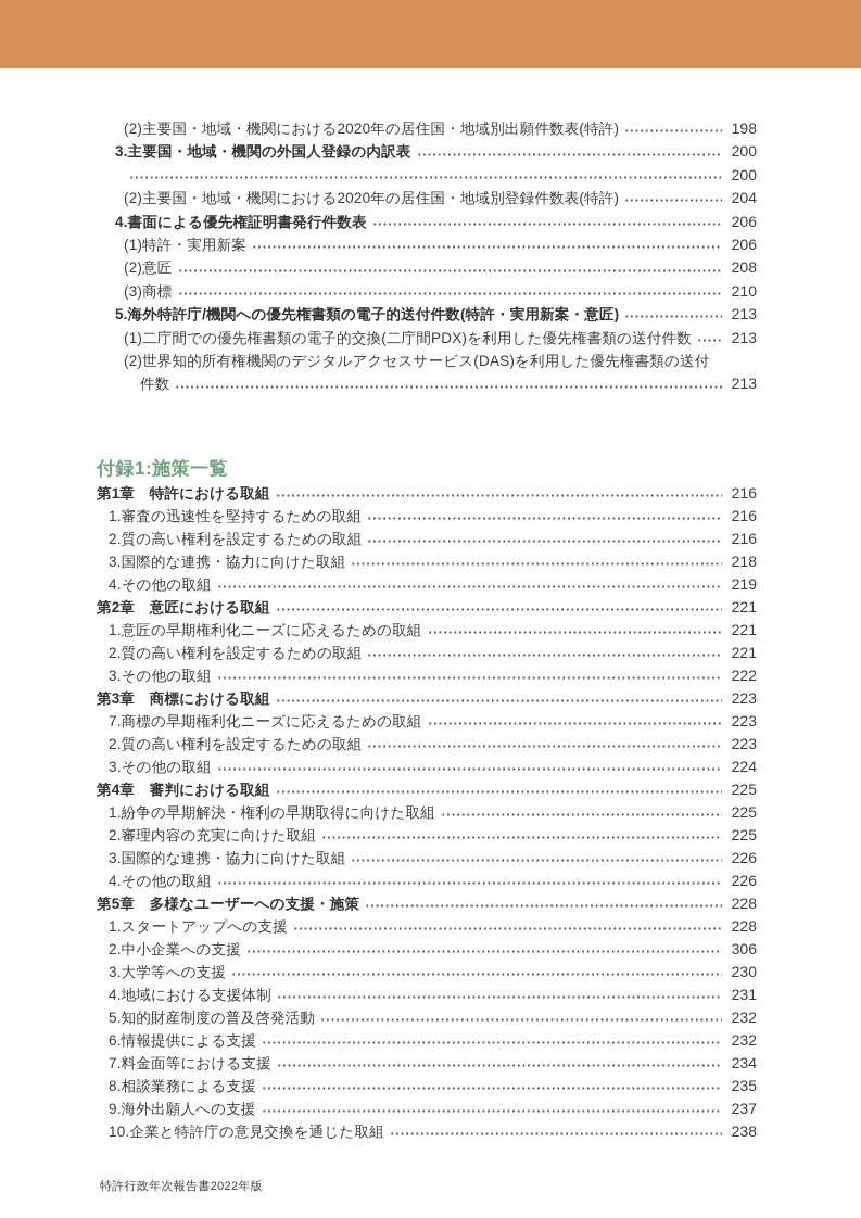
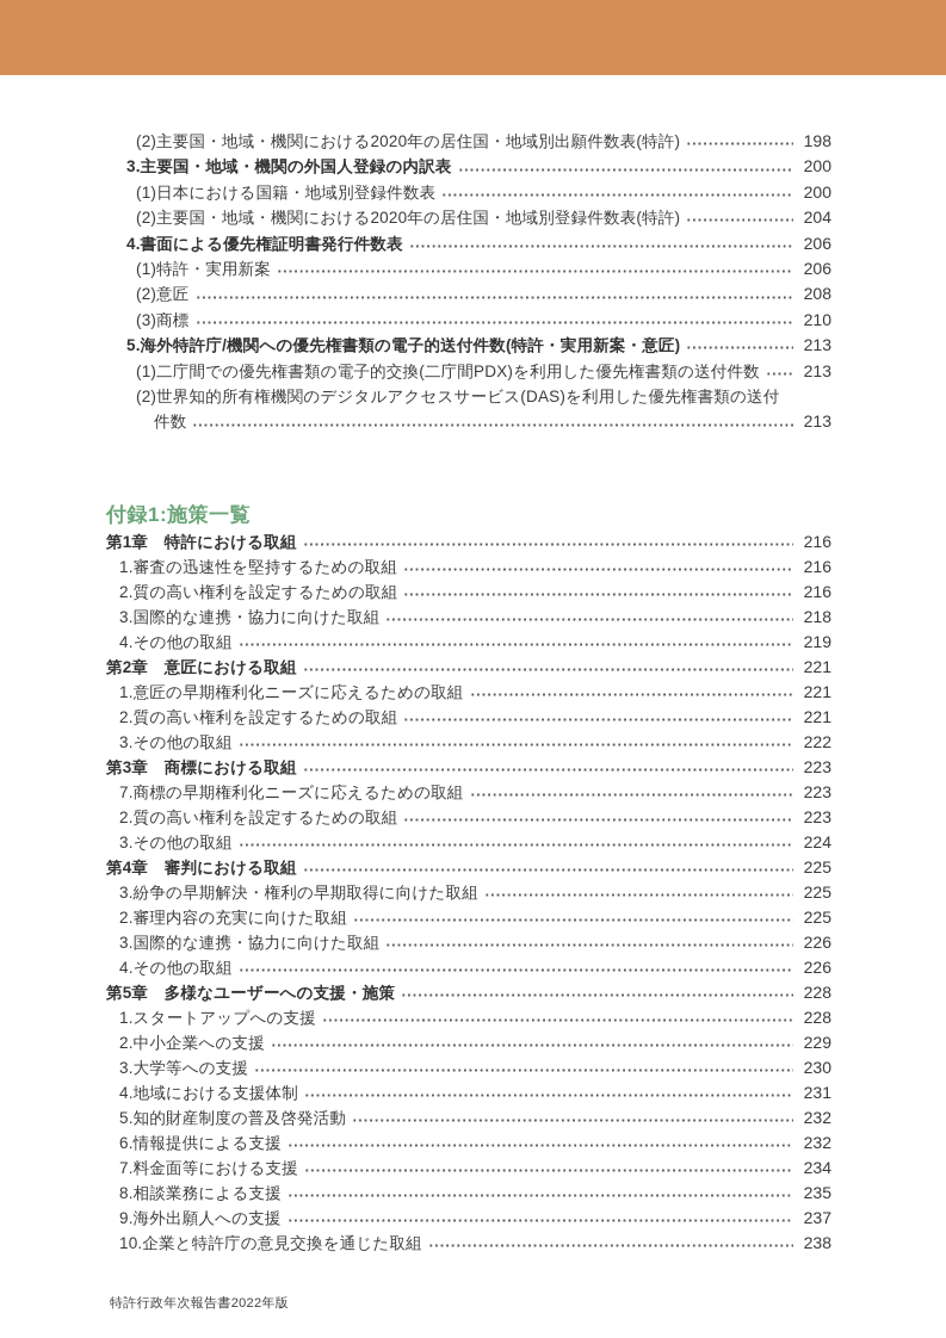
  (2)主要国・地域・機関における2020年の居住国・地域別出願件数表(特許)
  198
  3.主要国・地域・機関の外国人登録の内訳表
  200
+ (1)日本における国籍・地域別登録件数表
  200
  (2)主要国・地域・機関における2020年の居住国・地域別登録件数表(特許)
  204
  4.書面による優先権証明書発行件数表
  206
  (1)特許・実用新案
  206
  (2)意匠
  208
  (3)商標
  210
  5.海外特許庁/機関への優先権書類の電子的送付件数(特許・実用新案・意匠)
  213
  (1)二庁間での優先権書類の電子的交換(二庁間PDX)を利用した優先権書類の送付件数
  213
  (2)世界知的所有権機関のデジタルアクセスサービス(DAS)を利用した優先権書類の送付
  件数
  213
  付録1:施策一覧
  第1章 特許における取組
  216
  1.審査の迅速性を堅持するための取組
  216
  2.質の高い権利を設定するための取組
  216
  3.国際的な連携・協力に向けた取組
  218
  4.その他の取組
  219
  第2章 意匠における取組
  221
  1.意匠の早期権利化ニーズに応えるための取組
  221
  2.質の高い権利を設定するための取組
  221
  3.その他の取組
  222
  第3章 商標における取組
  223
  7.商標の早期権利化ニーズに応えるための取組
  223
  2.質の高い権利を設定するための取組
  223
  3.その他の取組
  224
  第4章 審判における取組
  225
- 1.紛争の早期解決・権利の早期取得に向けた取組
+ 3.紛争の早期解決・権利の早期取得に向けた取組
  225
  2.審理内容の充実に向けた取組
  225
  3.国際的な連携・協力に向けた取組
  226
  4.その他の取組
  226
  第5章 多様なユーザーへの支援・施策
  228
  1.スタートアップへの支援
  228
  2.中小企業への支援
- 306
+ 229
  3.大学等への支援
  230
  4.地域における支援体制
  231
  5.知的財産制度の普及啓発活動
  232
  6.情報提供による支援
  232
  7.料金面等における支援
  234
  8.相談業務による支援
  235
  9.海外出願人への支援
  237
  10.企業と特許庁の意見交換を通じた取組
  238
  特許行政年次報告書2022年版
